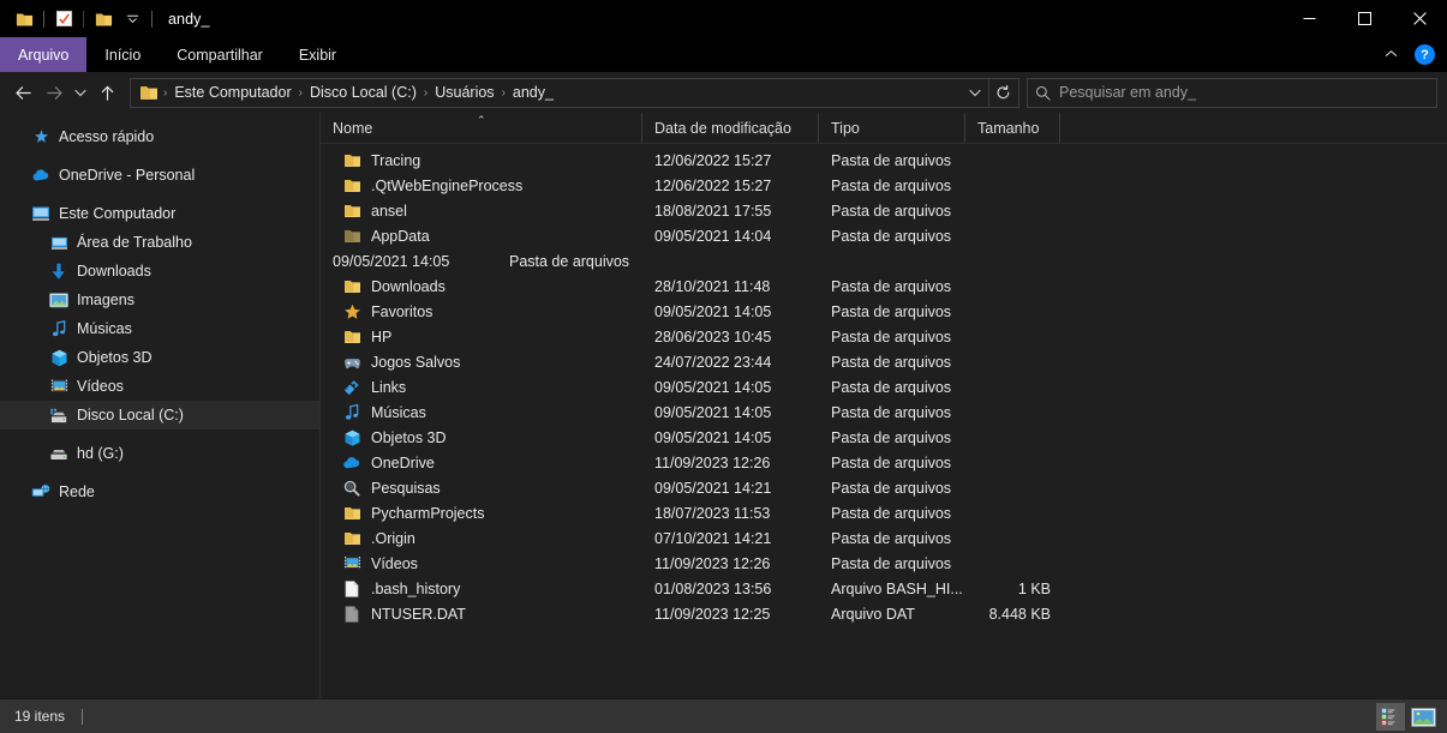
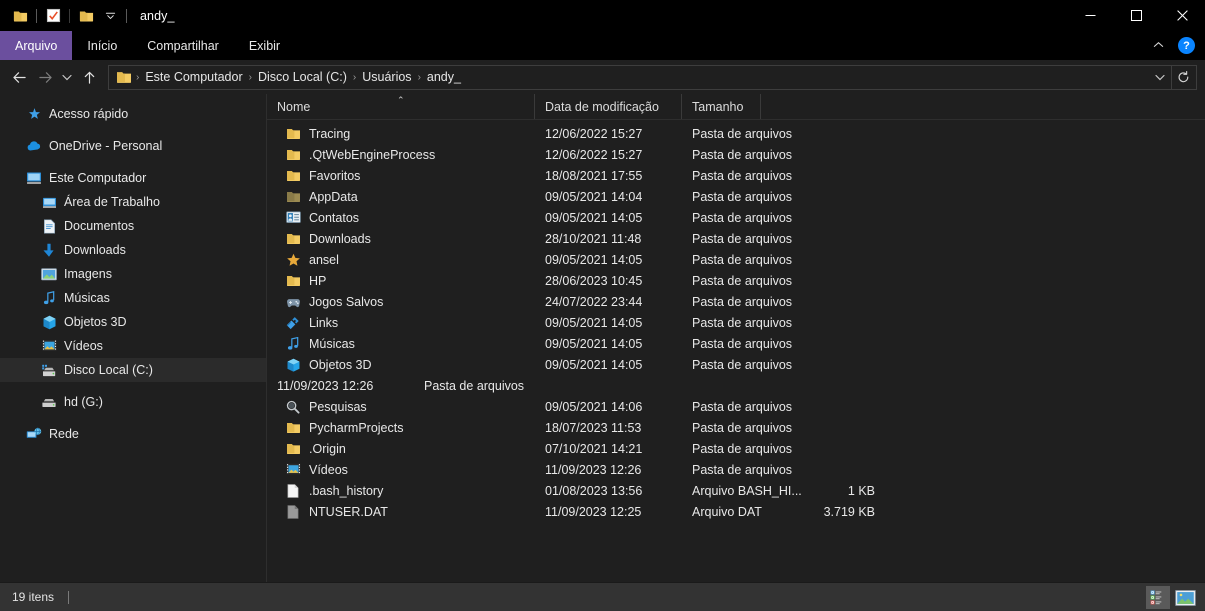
  andy_
  Arquivo
  Início
  Compartilhar
  Exibir
  ?
  ›
  Este Computador
  ›
  Disco Local (C:)
  ›
  Usuários
  ›
  andy_
- Pesquisar em andy_
  Acesso rápido
  OneDrive - Personal
  Este Computador
  Área de Trabalho
+ Documentos
  Downloads
  Imagens
  Músicas
  Objetos 3D
  Vídeos
  Disco Local (C:)
  hd (G:)
  Rede
  Nome
  ⌃
  Data de modificação
- Tipo
  Tamanho
  Tracing
  12/06/2022 15:27
  Pasta de arquivos
  .QtWebEngineProcess
  12/06/2022 15:27
  Pasta de arquivos
- ansel
+ Favoritos
  18/08/2021 17:55
  Pasta de arquivos
  AppData
  09/05/2021 14:04
  Pasta de arquivos
+ Contatos
  09/05/2021 14:05
  Pasta de arquivos
  Downloads
  28/10/2021 11:48
  Pasta de arquivos
- Favoritos
+ ansel
  09/05/2021 14:05
  Pasta de arquivos
  HP
  28/06/2023 10:45
  Pasta de arquivos
  Jogos Salvos
  24/07/2022 23:44
  Pasta de arquivos
  Links
  09/05/2021 14:05
  Pasta de arquivos
  Músicas
  09/05/2021 14:05
  Pasta de arquivos
  Objetos 3D
  09/05/2021 14:05
  Pasta de arquivos
- OneDrive
  11/09/2023 12:26
  Pasta de arquivos
  Pesquisas
- 09/05/2021 14:21
+ 09/05/2021 14:06
  Pasta de arquivos
  PycharmProjects
  18/07/2023 11:53
  Pasta de arquivos
  .Origin
  07/10/2021 14:21
  Pasta de arquivos
  Vídeos
  11/09/2023 12:26
  Pasta de arquivos
  .bash_history
  01/08/2023 13:56
  Arquivo BASH_HI...
  1 KB
  NTUSER.DAT
  11/09/2023 12:25
  Arquivo DAT
- 8.448 KB
+ 3.719 KB
  19 itens
